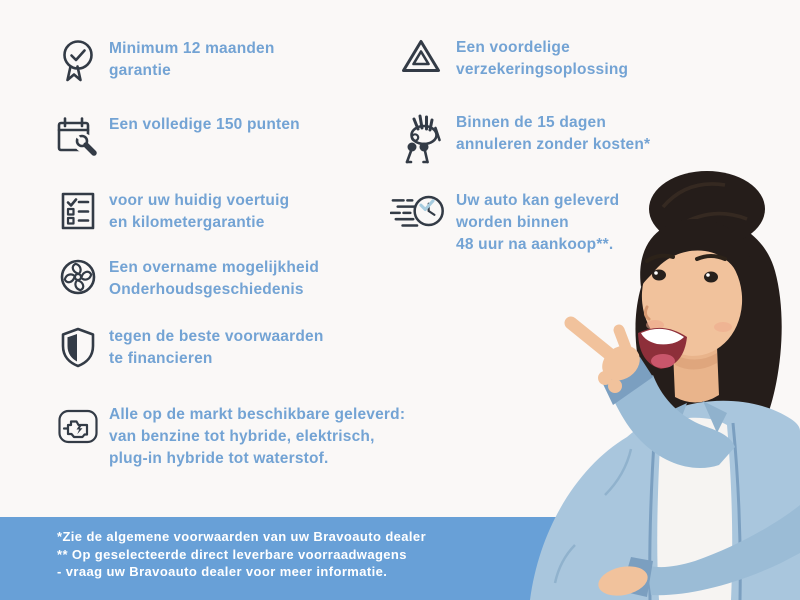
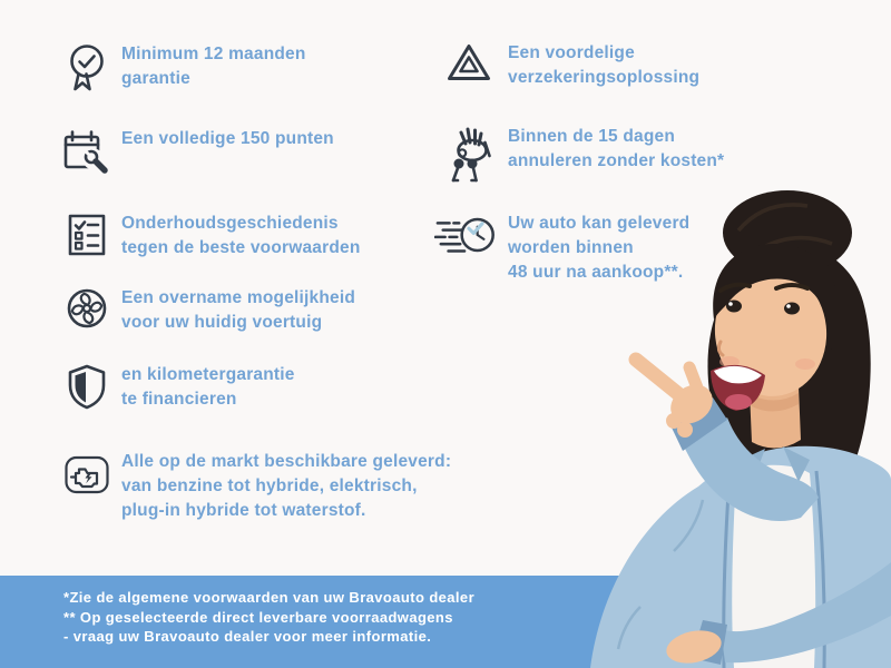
  Minimum 12 maanden
  garantie
  Een volledige 150 punten
- voor uw huidig voertuig
+ Onderhoudsgeschiedenis
- en kilometergarantie
+ tegen de beste voorwaarden
  Een overname mogelijkheid
- Onderhoudsgeschiedenis
+ voor uw huidig voertuig
- tegen de beste voorwaarden
+ en kilometergarantie
  te financieren
  Alle op de markt beschikbare geleverd:
  van benzine tot hybride, elektrisch,
  plug-in hybride tot waterstof.
  Een voordelige
  verzekeringsoplossing
  Binnen de 15 dagen
  annuleren zonder kosten*
  Uw auto kan geleverd
  worden binnen
  48 uur na aankoop**.
  *Zie de algemene voorwaarden van uw Bravoauto dealer
  ** Op geselecteerde direct leverbare voorraadwagens
  - vraag uw Bravoauto dealer voor meer informatie.
